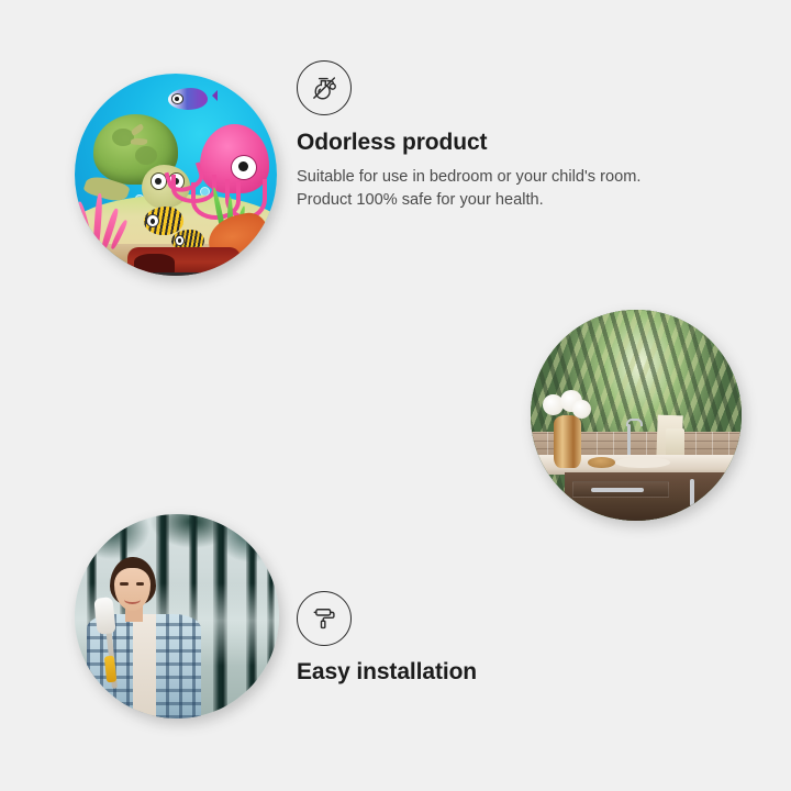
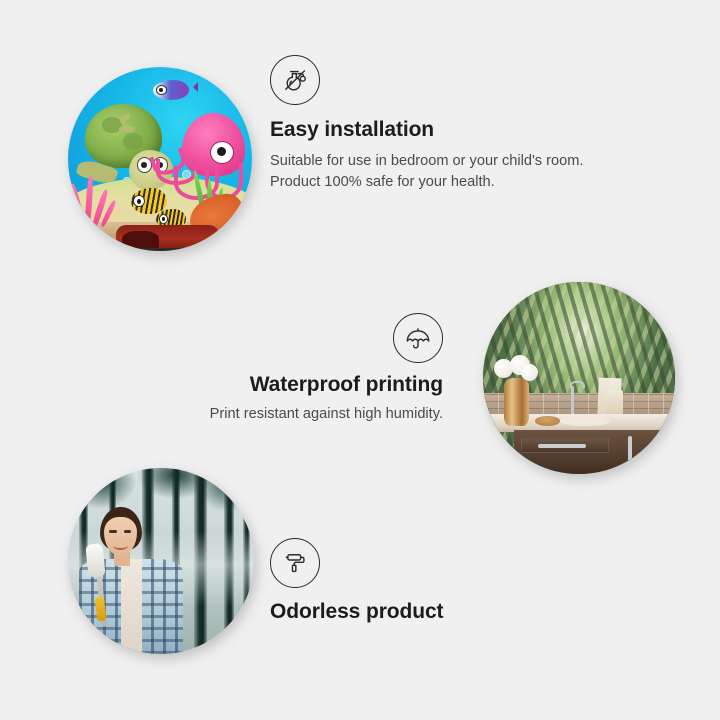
- Odorless product
+ Easy installation
  Suitable for use in bedroom or your child's room. Product 100% safe for your health.
+ Waterproof printing
+ Print resistant against high humidity.
- Easy installation
+ Odorless product
